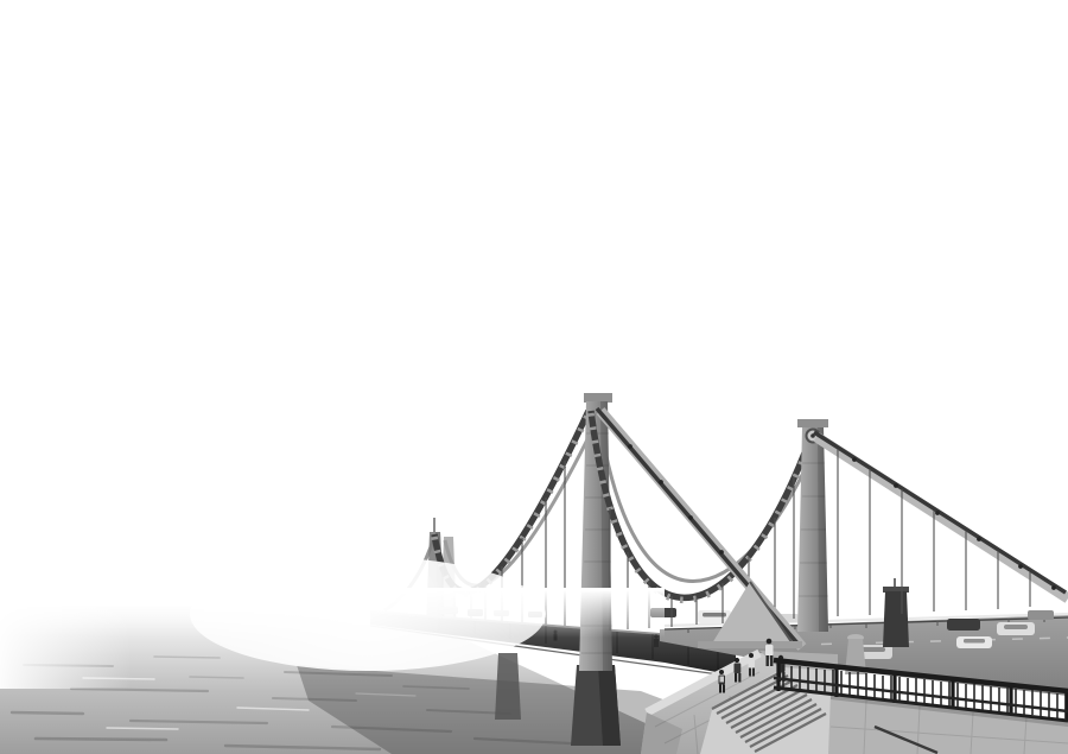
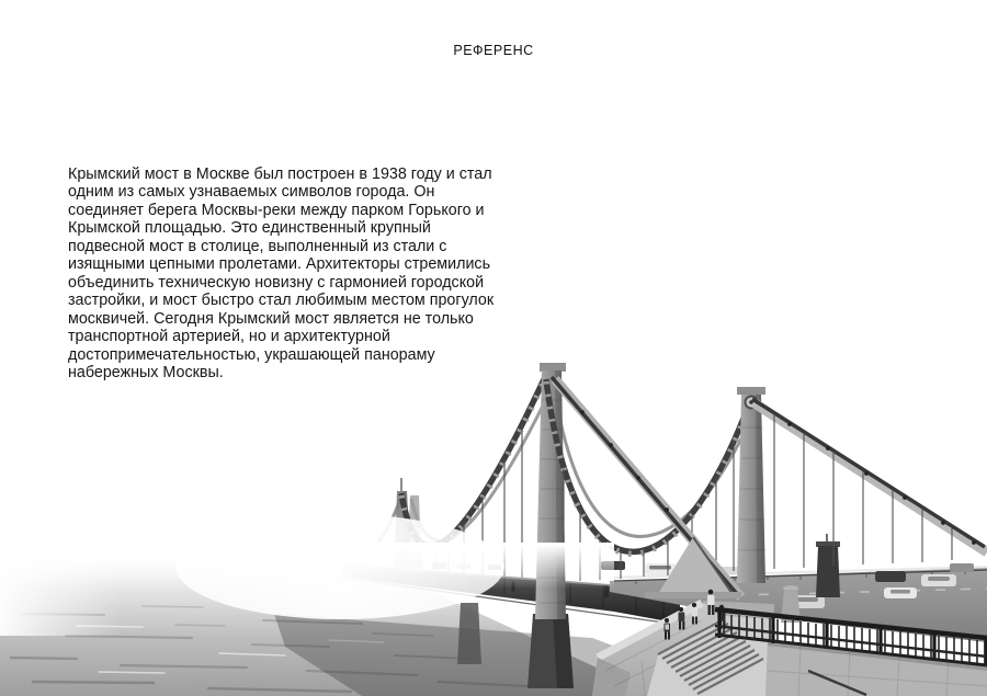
+ РЕФЕРЕНС
+ Крымский мост в Москве был построен в 1938 году и стал
+ одним из самых узнаваемых символов города. Он
+ соединяет берега Москвы-реки между парком Горького и
+ Крымской площадью. Это единственный крупный
+ подвесной мост в столице, выполненный из стали с
+ изящными цепными пролетами. Архитекторы стремились
+ объединить техническую новизну с гармонией городской
+ застройки, и мост быстро стал любимым местом прогулок
+ москвичей. Сегодня Крымский мост является не только
+ транспортной артерией, но и архитектурной
+ достопримечательностью, украшающей панораму
+ набережных Москвы.
